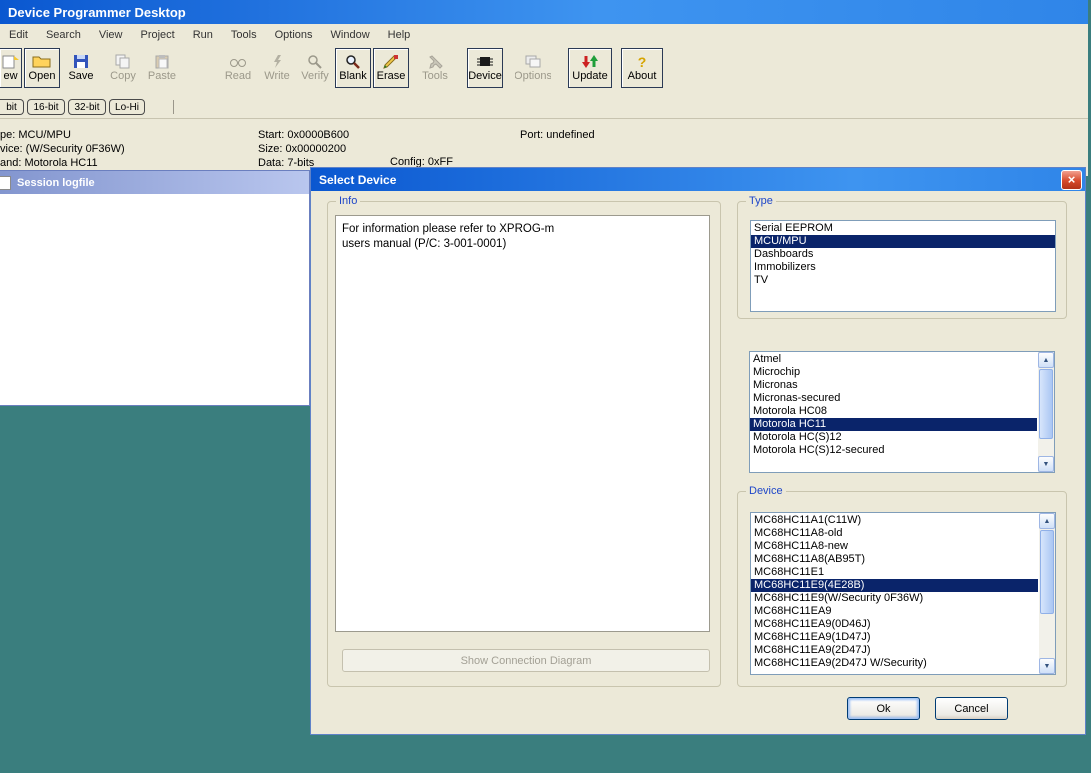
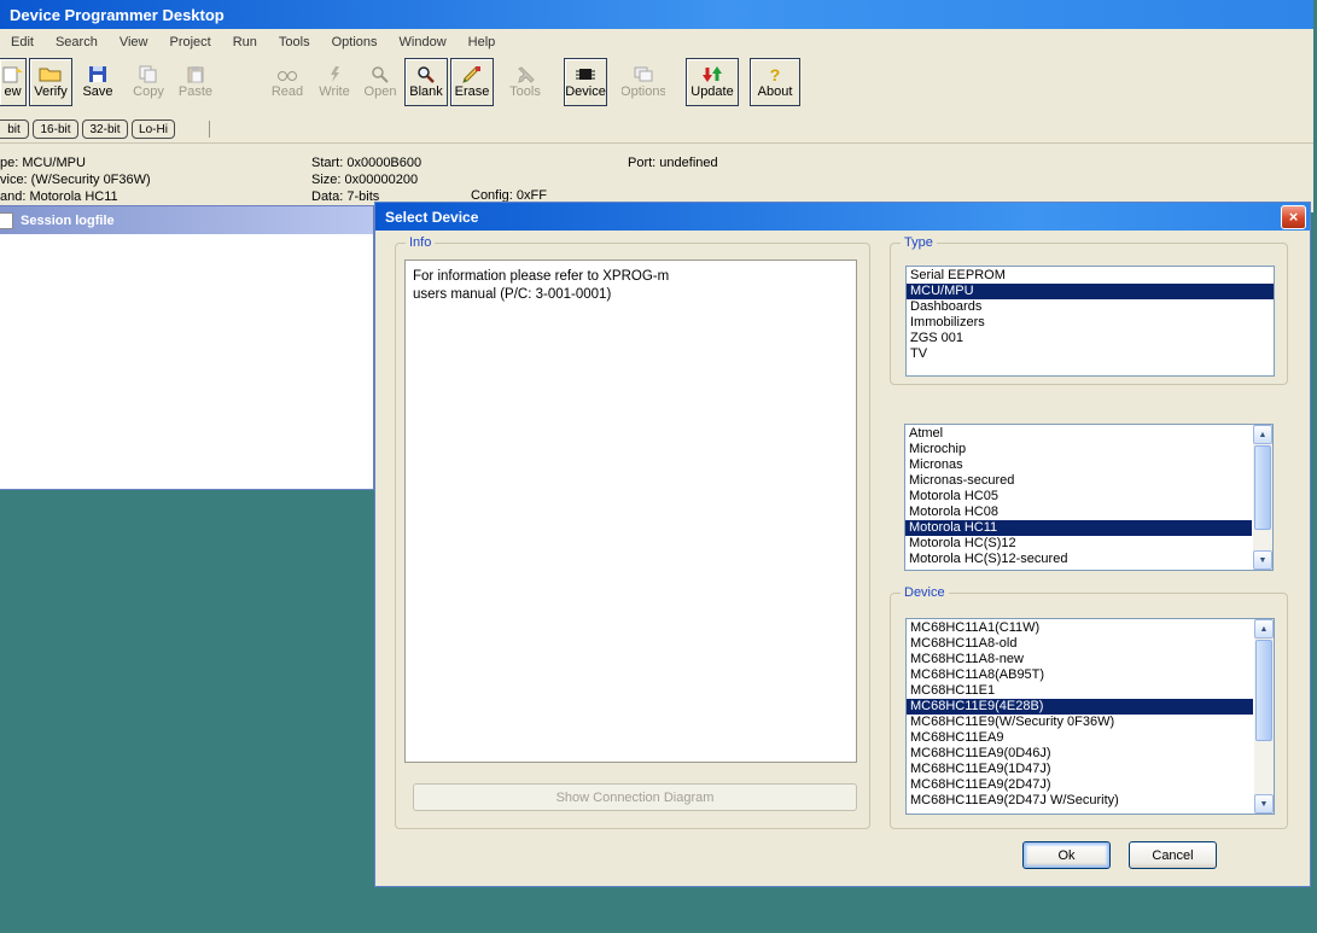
  Device Programmer Desktop
  Edit
  Search
  View
  Project
  Run
  Tools
  Options
  Window
  Help
  ew
- Open
+ Verify
  Save
  Copy
  Paste
  Read
  Write
- Verify
+ Open
  Blank
  Erase
  Tools
  Device
  Options
  Update
  ?
  About
  bit
  16-bit
  32-bit
  Lo-Hi
  pe: MCU/MPU
  vice: (W/Security 0F36W)
  and: Motorola HC11
  Start: 0x0000B600
  Size: 0x00000200
  Data: 7-bits
  Config: 0xFF
  Port: undefined
  Session logfile
  Select Device
  ×
  Info
  For information please refer to XPROG-m
  users manual (P/C: 3-001-0001)
  Show Connection Diagram
  Type
  Serial EEPROM
  MCU/MPU
  Dashboards
  Immobilizers
+ ZGS 001
  TV
  Atmel
  Microchip
  Micronas
  Micronas-secured
+ Motorola HC05
  Motorola HC08
  Motorola HC11
  Motorola HC(S)12
  Motorola HC(S)12-secured
  Device
  MC68HC11A1(C11W)
  MC68HC11A8-old
  MC68HC11A8-new
  MC68HC11A8(AB95T)
  MC68HC11E1
  MC68HC11E9(4E28B)
  MC68HC11E9(W/Security 0F36W)
  MC68HC11EA9
  MC68HC11EA9(0D46J)
  MC68HC11EA9(1D47J)
  MC68HC11EA9(2D47J)
  MC68HC11EA9(2D47J W/Security)
  Ok
  Cancel
